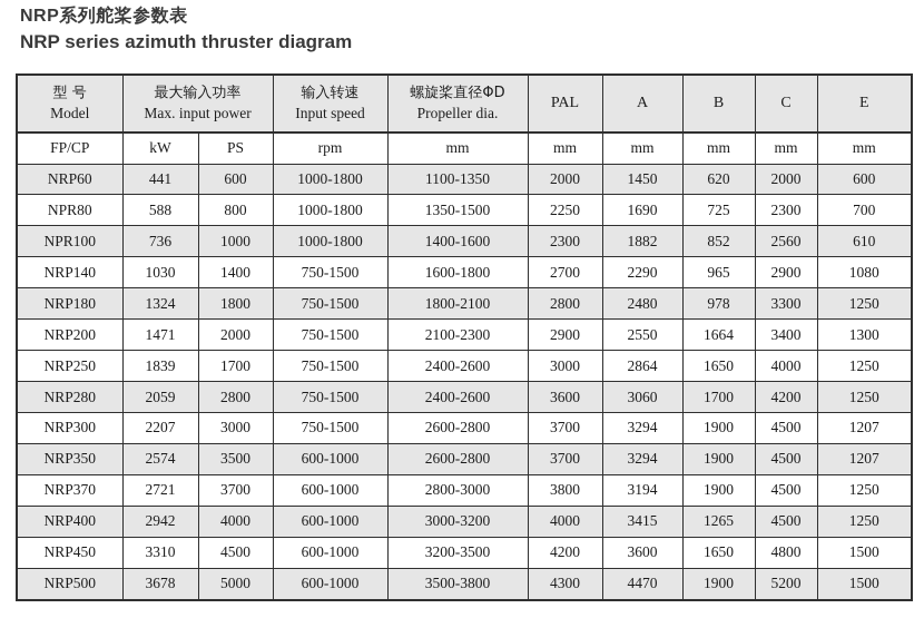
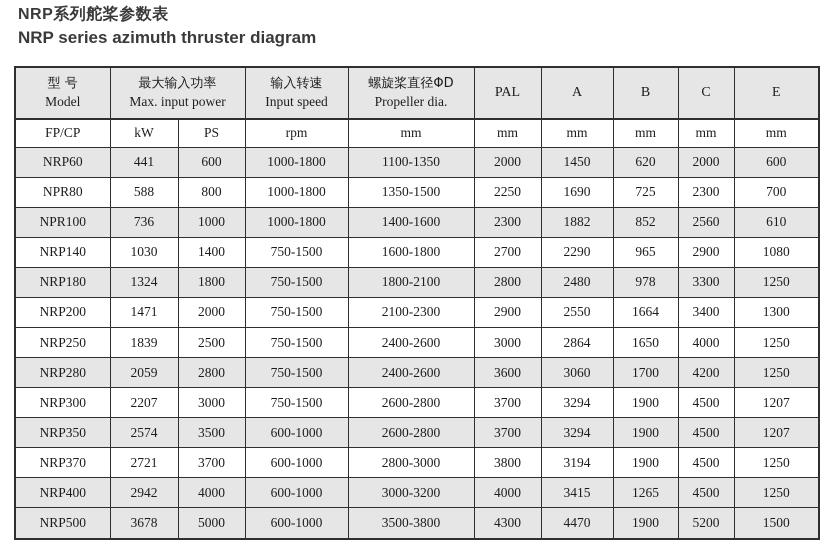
  NRP系列舵桨参数表
  NRP series azimuth thruster diagram
  型 号 Model	最大输入功率 Max. input power	输入转速 Input speed	螺旋桨直径ΦD Propeller dia.	PAL	A	B	C	E
  FP/CP	kW	PS	rpm	mm	mm	mm	mm	mm	mm
  NRP60	441	600	1000-1800	1100-1350	2000	1450	620	2000	600
  NPR80	588	800	1000-1800	1350-1500	2250	1690	725	2300	700
  NPR100	736	1000	1000-1800	1400-1600	2300	1882	852	2560	610
  NRP140	1030	1400	750-1500	1600-1800	2700	2290	965	2900	1080
  NRP180	1324	1800	750-1500	1800-2100	2800	2480	978	3300	1250
  NRP200	1471	2000	750-1500	2100-2300	2900	2550	1664	3400	1300
- NRP250	1839	1700	750-1500	2400-2600	3000	2864	1650	4000	1250
+ NRP250	1839	2500	750-1500	2400-2600	3000	2864	1650	4000	1250
  NRP280	2059	2800	750-1500	2400-2600	3600	3060	1700	4200	1250
  NRP300	2207	3000	750-1500	2600-2800	3700	3294	1900	4500	1207
  NRP350	2574	3500	600-1000	2600-2800	3700	3294	1900	4500	1207
  NRP370	2721	3700	600-1000	2800-3000	3800	3194	1900	4500	1250
  NRP400	2942	4000	600-1000	3000-3200	4000	3415	1265	4500	1250
- NRP450	3310	4500	600-1000	3200-3500	4200	3600	1650	4800	1500
  NRP500	3678	5000	600-1000	3500-3800	4300	4470	1900	5200	1500
